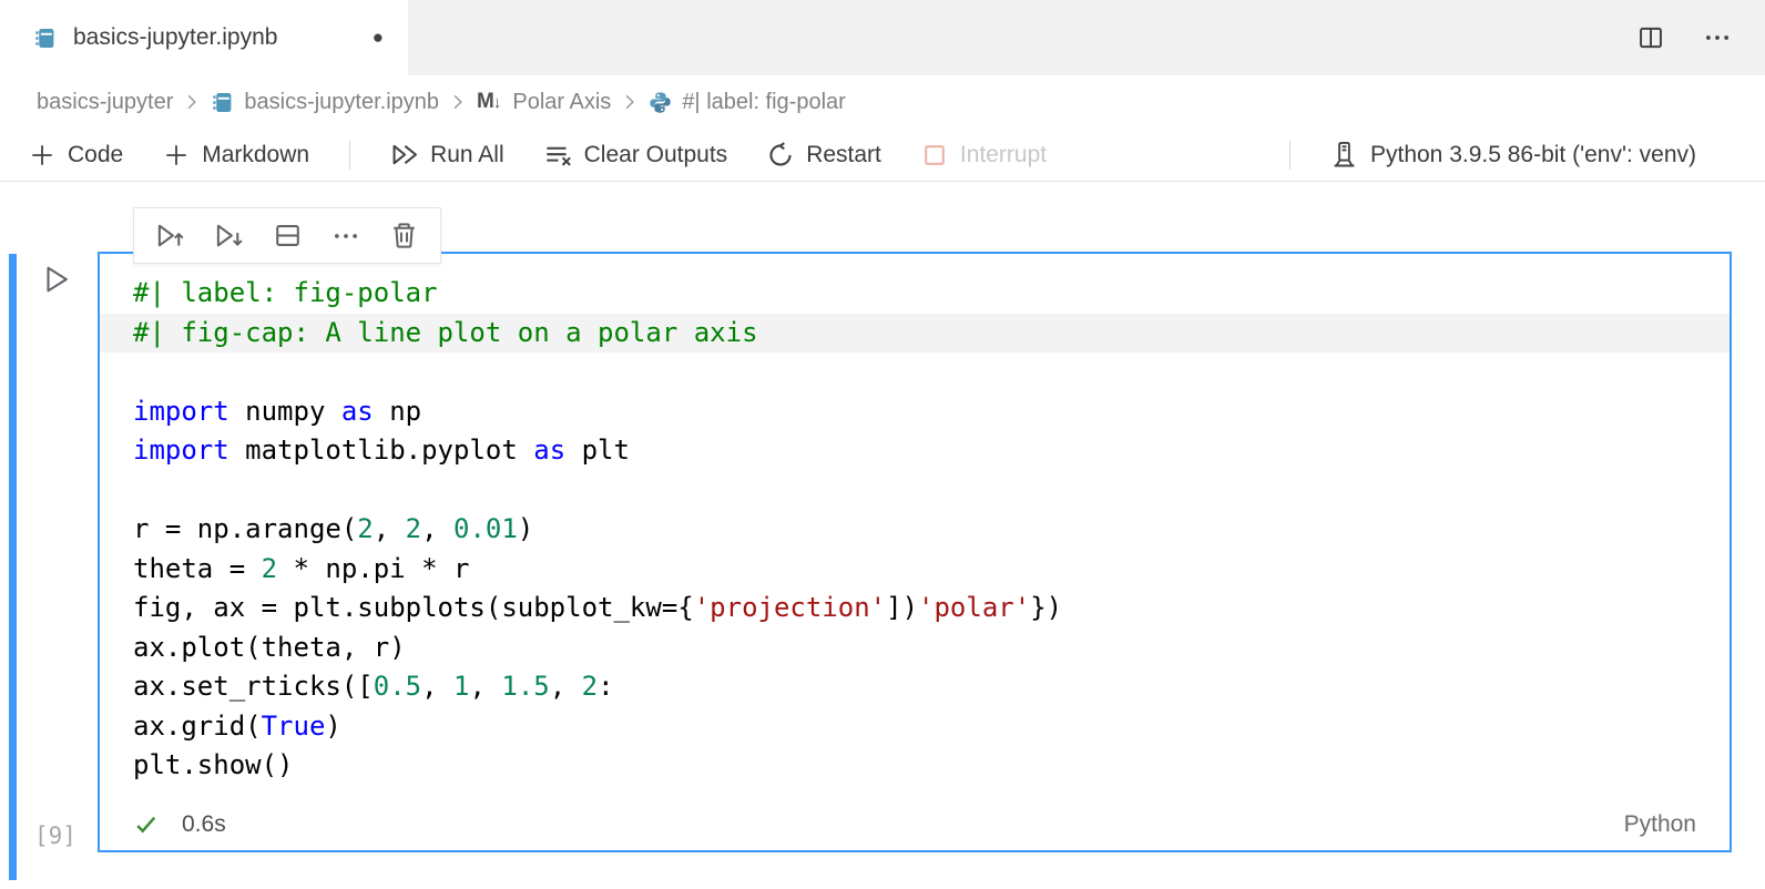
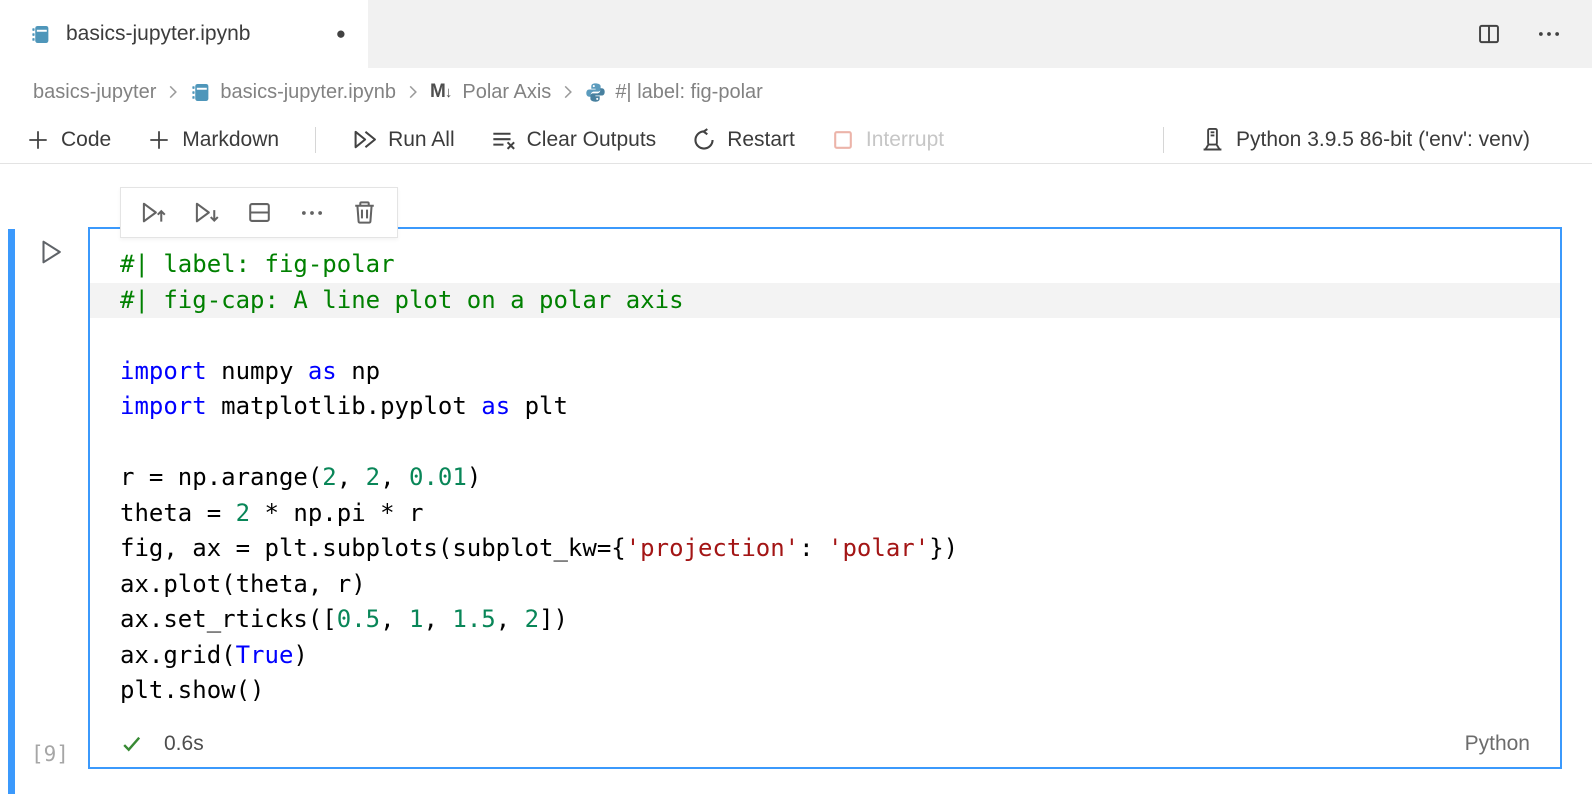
  basics-jupyter.ipynb
  ●
  basics-jupyter
  basics-jupyter.ipynb
  M↓
  Polar Axis
  #| label: fig-polar
  Code
  Markdown
  Run All
  Clear Outputs
  Restart
  Interrupt
  Python 3.9.5 86-bit ('env': venv)
  [9]
  #| label: fig-polar
  #| fig-cap: A line plot on a polar axis
  import numpy as np
  import matplotlib.pyplot as plt
  r = np.arange(2, 2, 0.01)
  theta = 2 * np.pi * r
- fig, ax = plt.subplots(subplot_kw={'projection'])'polar'})
+ fig, ax = plt.subplots(subplot_kw={'projection': 'polar'})
  ax.plot(theta, r)
- ax.set_rticks([0.5, 1, 1.5, 2:
+ ax.set_rticks([0.5, 1, 1.5, 2])
  ax.grid(True)
  plt.show()
  0.6s
  Python
